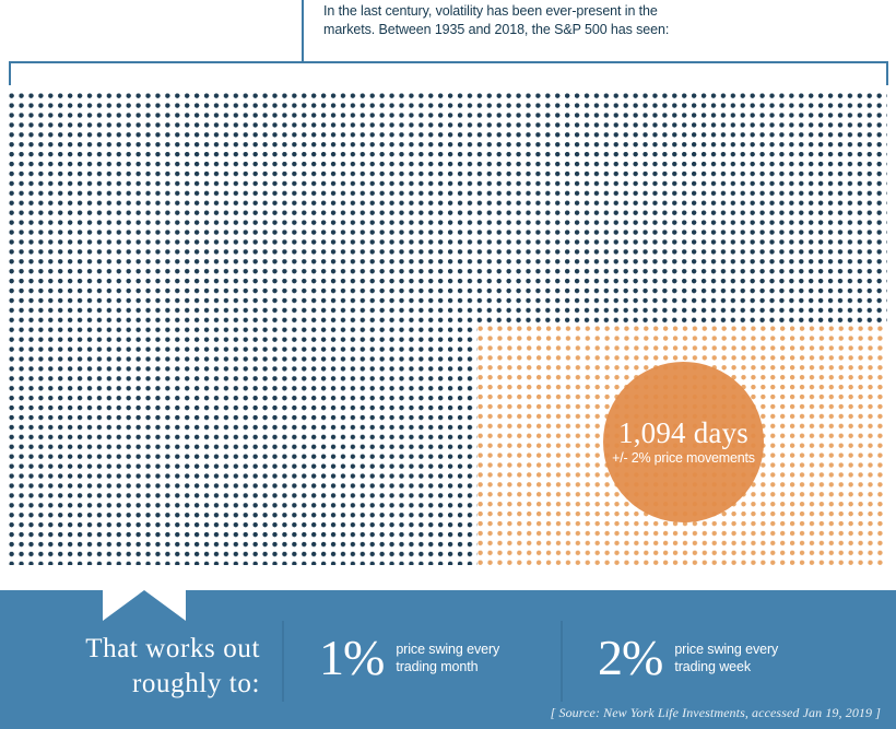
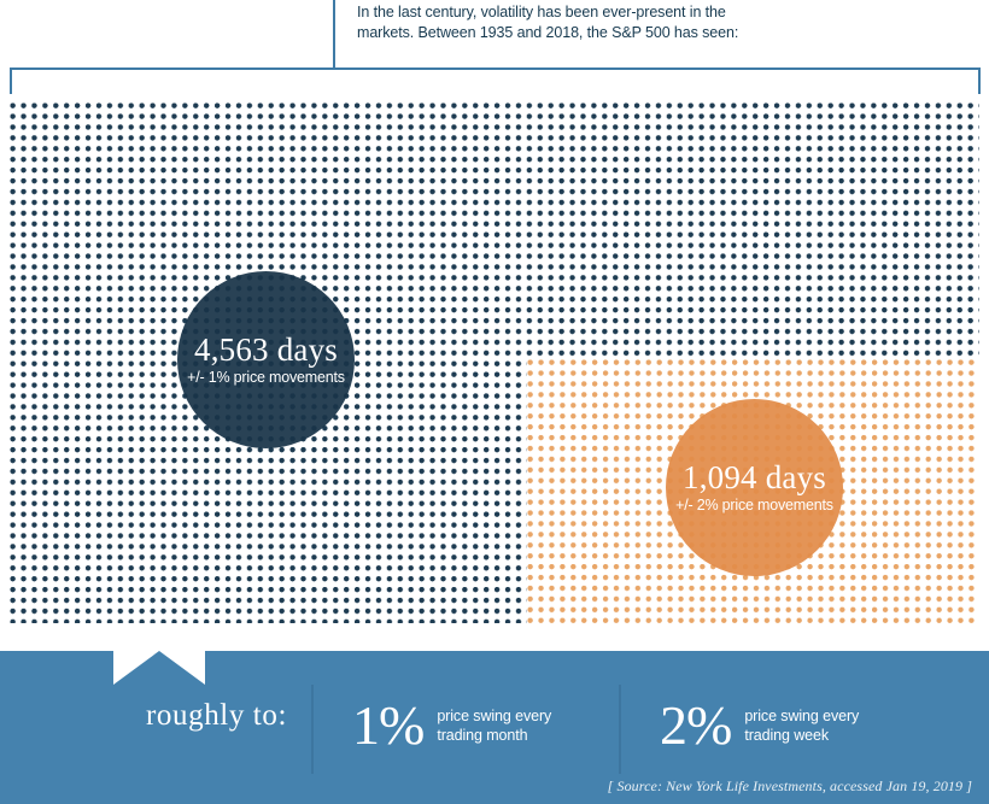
  In the last century, volatility has been ever-present in the markets. Between 1935 and 2018, the S&P 500 has seen:
+ 4,563 days
+ +/- 1% price movements
  1,094 days
  +/- 2% price movements
- That works out
  roughly to:
  1%
  price swing every
  trading month
  2%
  price swing every
  trading week
  [ Source: New York Life Investments, accessed Jan 19, 2019 ]
